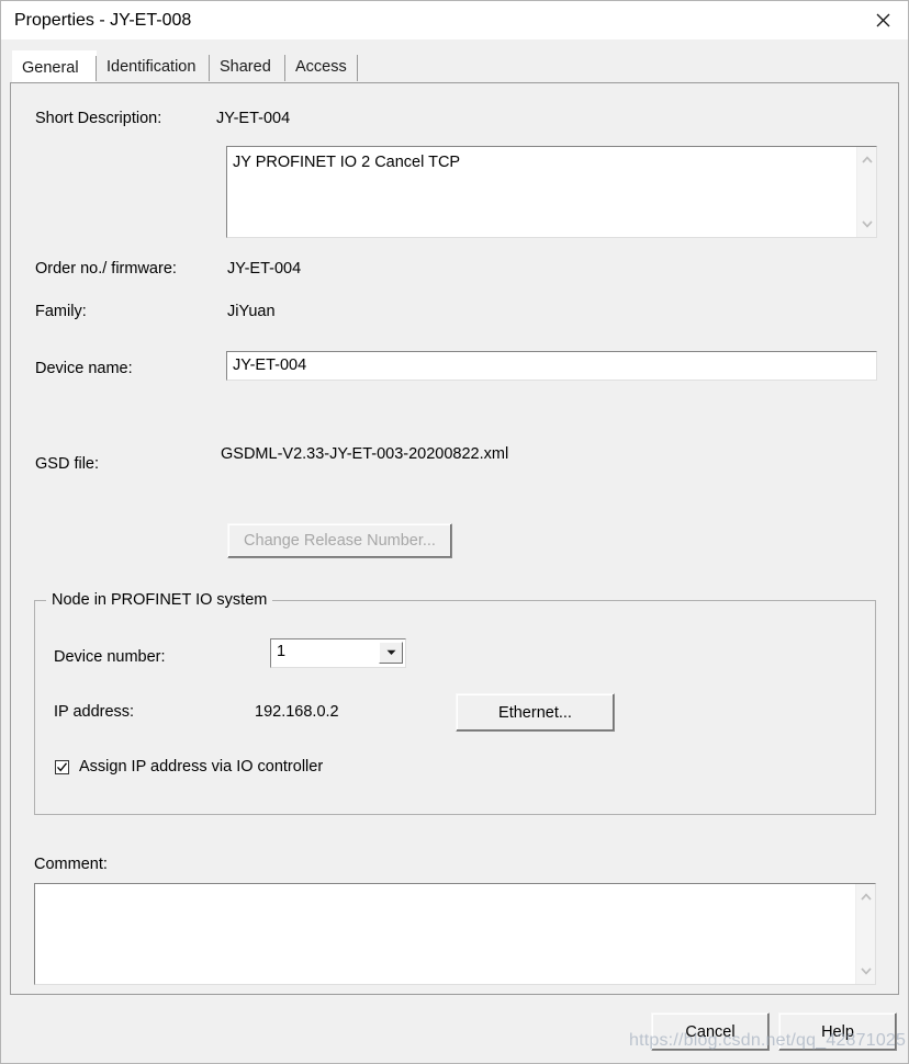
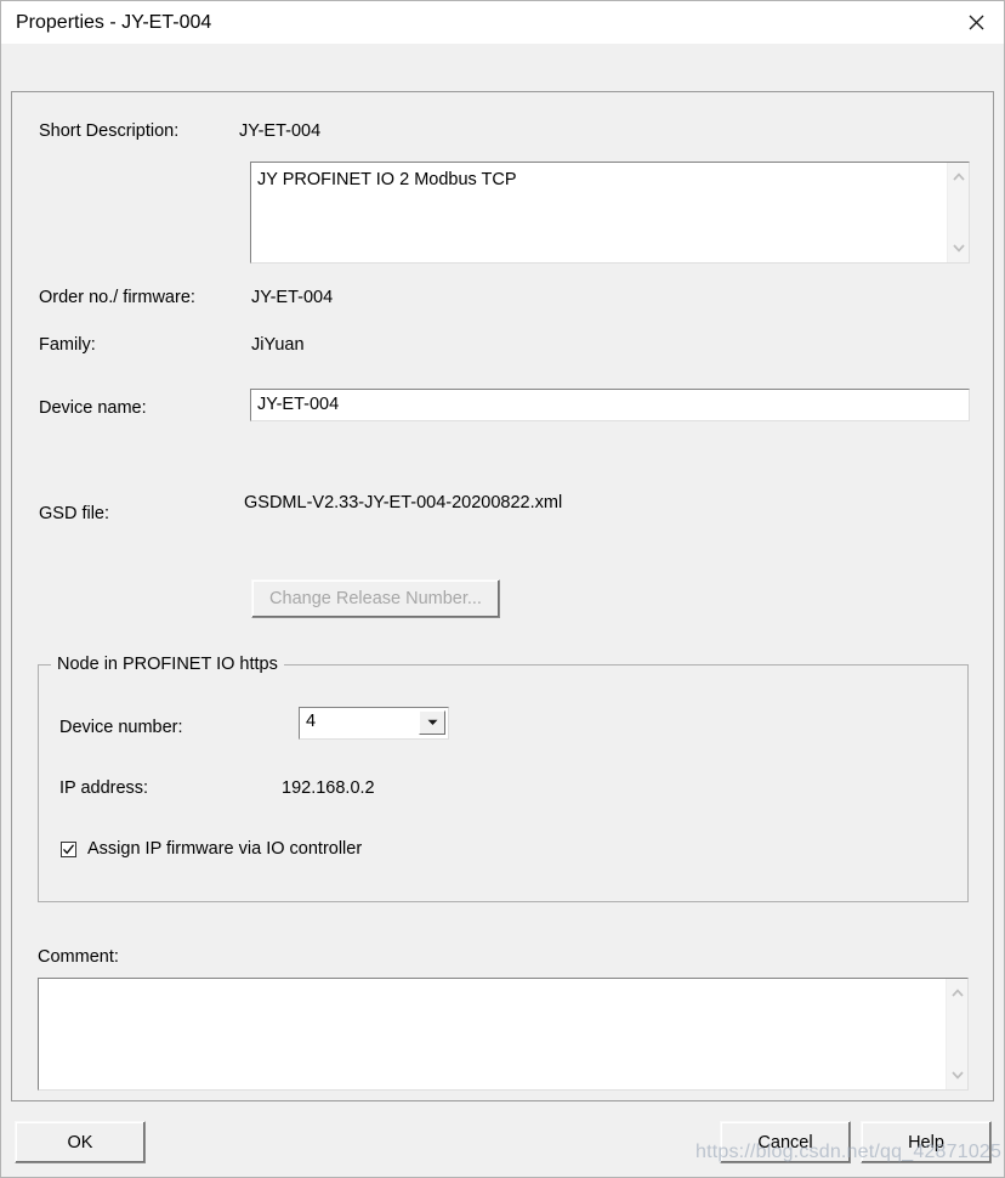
- Properties - JY-ET-008
+ Properties - JY-ET-004
- General
- Identification
- Shared
- Access
  Short Description:
  JY-ET-004
- JY PROFINET IO 2 Cancel TCP
+ JY PROFINET IO 2 Modbus TCP
  Order no./ firmware:
  JY-ET-004
  Family:
  JiYuan
  Device name:
  JY-ET-004
  GSD file:
- GSDML-V2.33-JY-ET-003-20200822.xml
+ GSDML-V2.33-JY-ET-004-20200822.xml
  Change Release Number...
- Node in PROFINET IO system
+ Node in PROFINET IO https
  Device number:
- 1
+ 4
  IP address:
  192.168.0.2
- Ethernet...
- Assign IP address via IO controller
+ Assign IP firmware via IO controller
  Comment:
+ OK
  Cancel
  Help
  https://blog.csdn.net/qq_42871025
